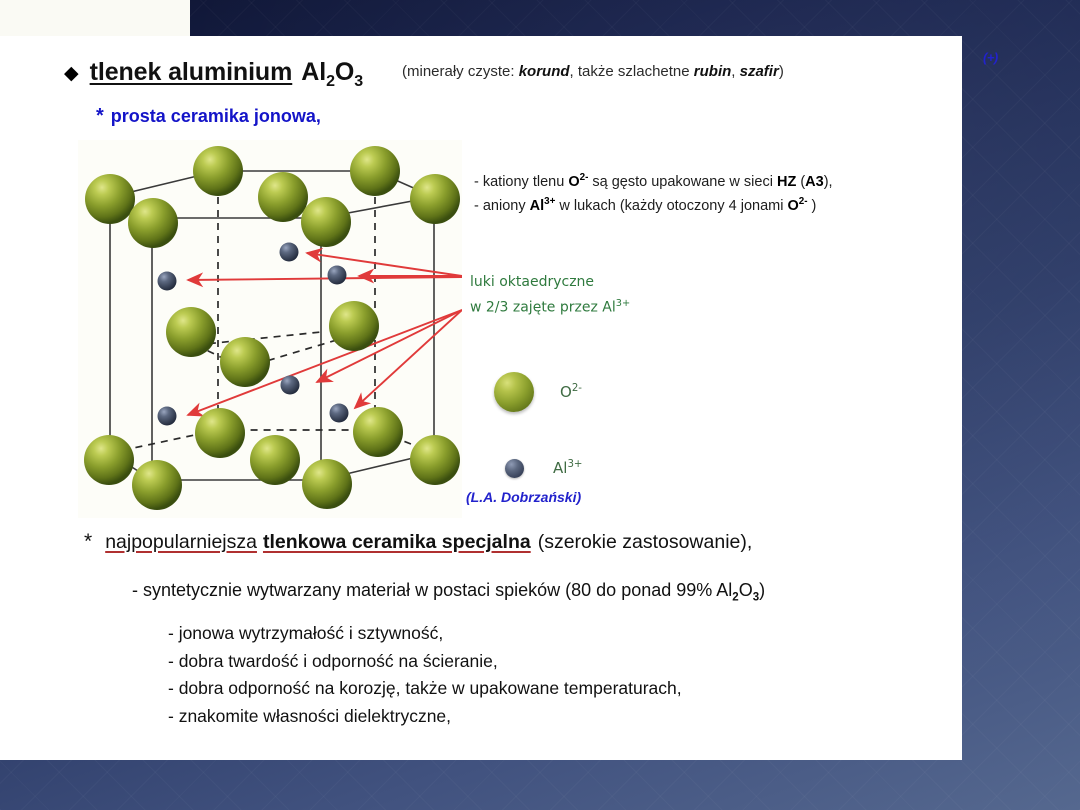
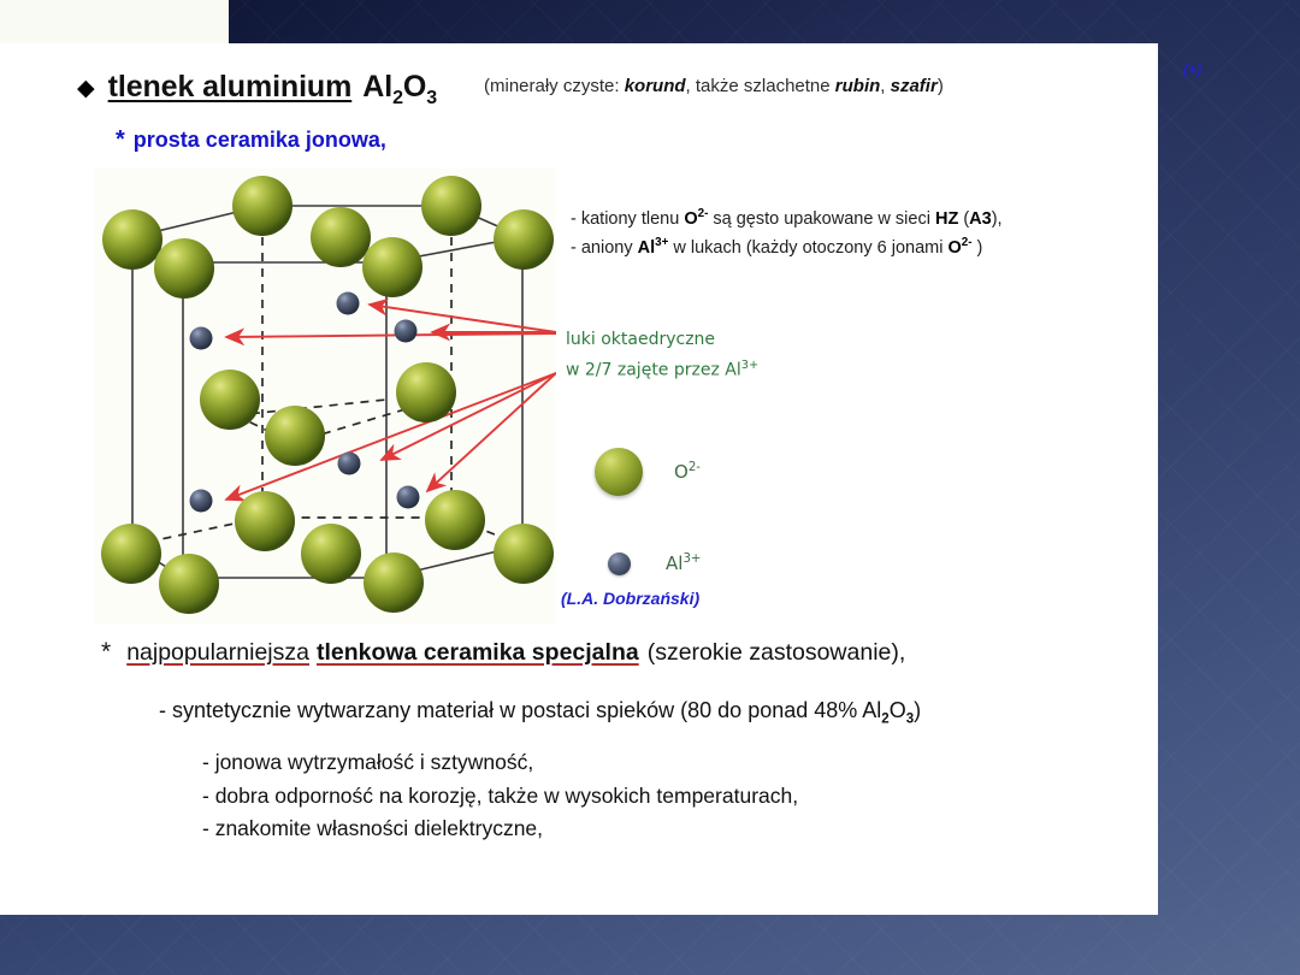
  (+)
  ◆
  tlenek aluminium
  Al2O3
  (minerały czyste: korund, także szlachetne rubin, szafir)
  * prosta ceramika jonowa,
  - kationy tlenu O2- są gęsto upakowane w sieci HZ (A3),
- - aniony Al3+ w lukach (każdy otoczony 4 jonami O2- )
+ - aniony Al3+ w lukach (każdy otoczony 6 jonami O2- )
  luki oktaedryczne
- w 2/3 zajęte przez Al3+
+ w 2/7 zajęte przez Al3+
  O2-
  Al3+
  (L.A. Dobrzański)
  *
  najpopularniejsza
  tlenkowa ceramika specjalna
  (szerokie zastosowanie),
- - syntetycznie wytwarzany materiał w postaci spieków (80 do ponad 99% Al2O3)
+ - syntetycznie wytwarzany materiał w postaci spieków (80 do ponad 48% Al2O3)
  - jonowa wytrzymałość i sztywność,
- - dobra twardość i odporność na ścieranie,
- - dobra odporność na korozję, także w upakowane temperaturach,
+ - dobra odporność na korozję, także w wysokich temperaturach,
  - znakomite własności dielektryczne,
